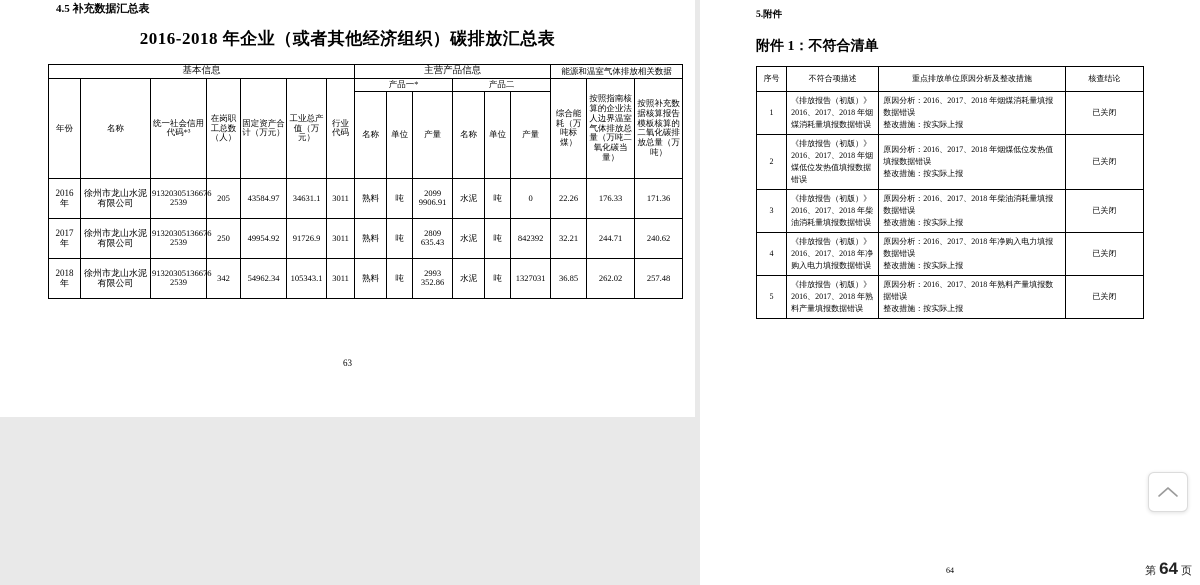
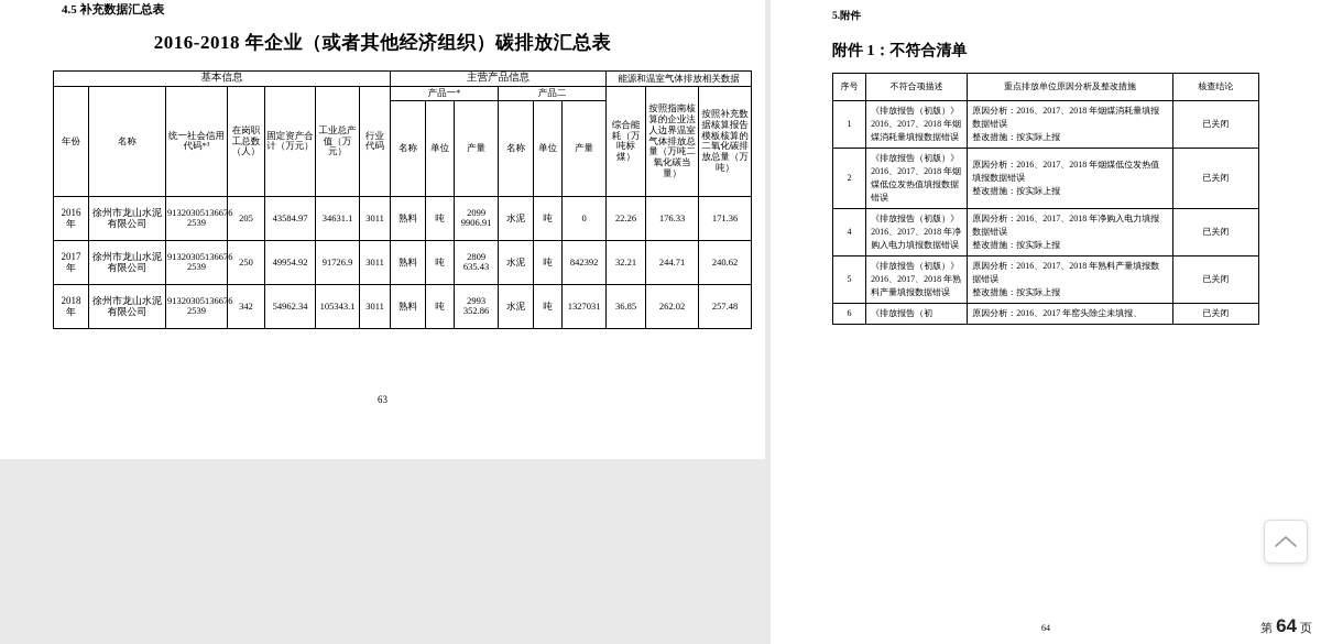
  4.5 补充数据汇总表
  2016-2018 年企业（或者其他经济组织）碳排放汇总表
  基本信息	主营产品信息	能源和温室气体排放相关数据
  年份	名称	统一社会信用代码*³	在岗职工总数（人）	固定资产合计（万元）	工业总产值（万元）	行业代码	产品一*	产品二	综合能耗（万吨标煤）	按照指南核算的企业法人边界温室气体排放总量（万吨二氧化碳当量）	按照补充数据核算报告模板核算的二氧化碳排放总量（万吨）
  名称	单位	产量	名称	单位	产量
  2016 年	徐州市龙山水泥有限公司	91320305136676 2539	205	43584.97	34631.1	3011	熟料	吨	2099 9906.91	水泥	吨	0	22.26	176.33	171.36
  2017 年	徐州市龙山水泥有限公司	91320305136676 2539	250	49954.92	91726.9	3011	熟料	吨	2809 635.43	水泥	吨	842392	32.21	244.71	240.62
  2018 年	徐州市龙山水泥有限公司	91320305136676 2539	342	54962.34	105343.1	3011	熟料	吨	2993 352.86	水泥	吨	1327031	36.85	262.02	257.48
  63
  5.附件
  附件 1：不符合清单
  序号	不符合项描述	重点排放单位原因分析及整改措施	核查结论
  1	《排放报告（初版）》2016、2017、2018 年烟煤消耗量填报数据错误	原因分析：2016、2017、2018 年烟煤消耗量填报数据错误 整改措施：按实际上报	已关闭
  2	《排放报告（初版）》2016、2017、2018 年烟煤低位发热值填报数据错误	原因分析：2016、2017、2018 年烟煤低位发热值填报数据错误 整改措施：按实际上报	已关闭
- 3	《排放报告（初版）》2016、2017、2018 年柴油消耗量填报数据错误	原因分析：2016、2017、2018 年柴油消耗量填报数据错误 整改措施：按实际上报	已关闭
  4	《排放报告（初版）》2016、2017、2018 年净购入电力填报数据错误	原因分析：2016、2017、2018 年净购入电力填报数据错误 整改措施：按实际上报	已关闭
  5	《排放报告（初版）》2016、2017、2018 年熟料产量填报数据错误	原因分析：2016、2017、2018 年熟料产量填报数据错误 整改措施：按实际上报	已关闭
+ 6	《排放报告（初	原因分析：2016、2017 年窑头除尘未填报、	已关闭
  64
  第
  64
  页
